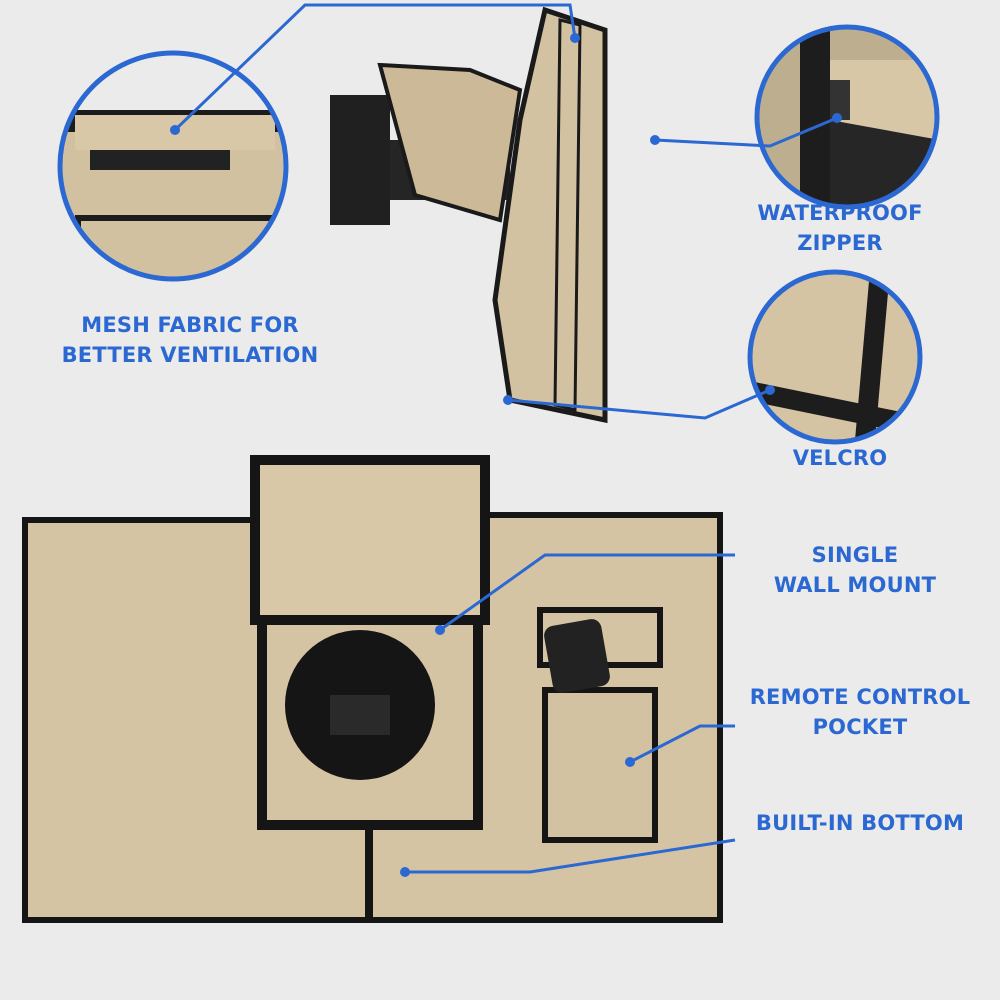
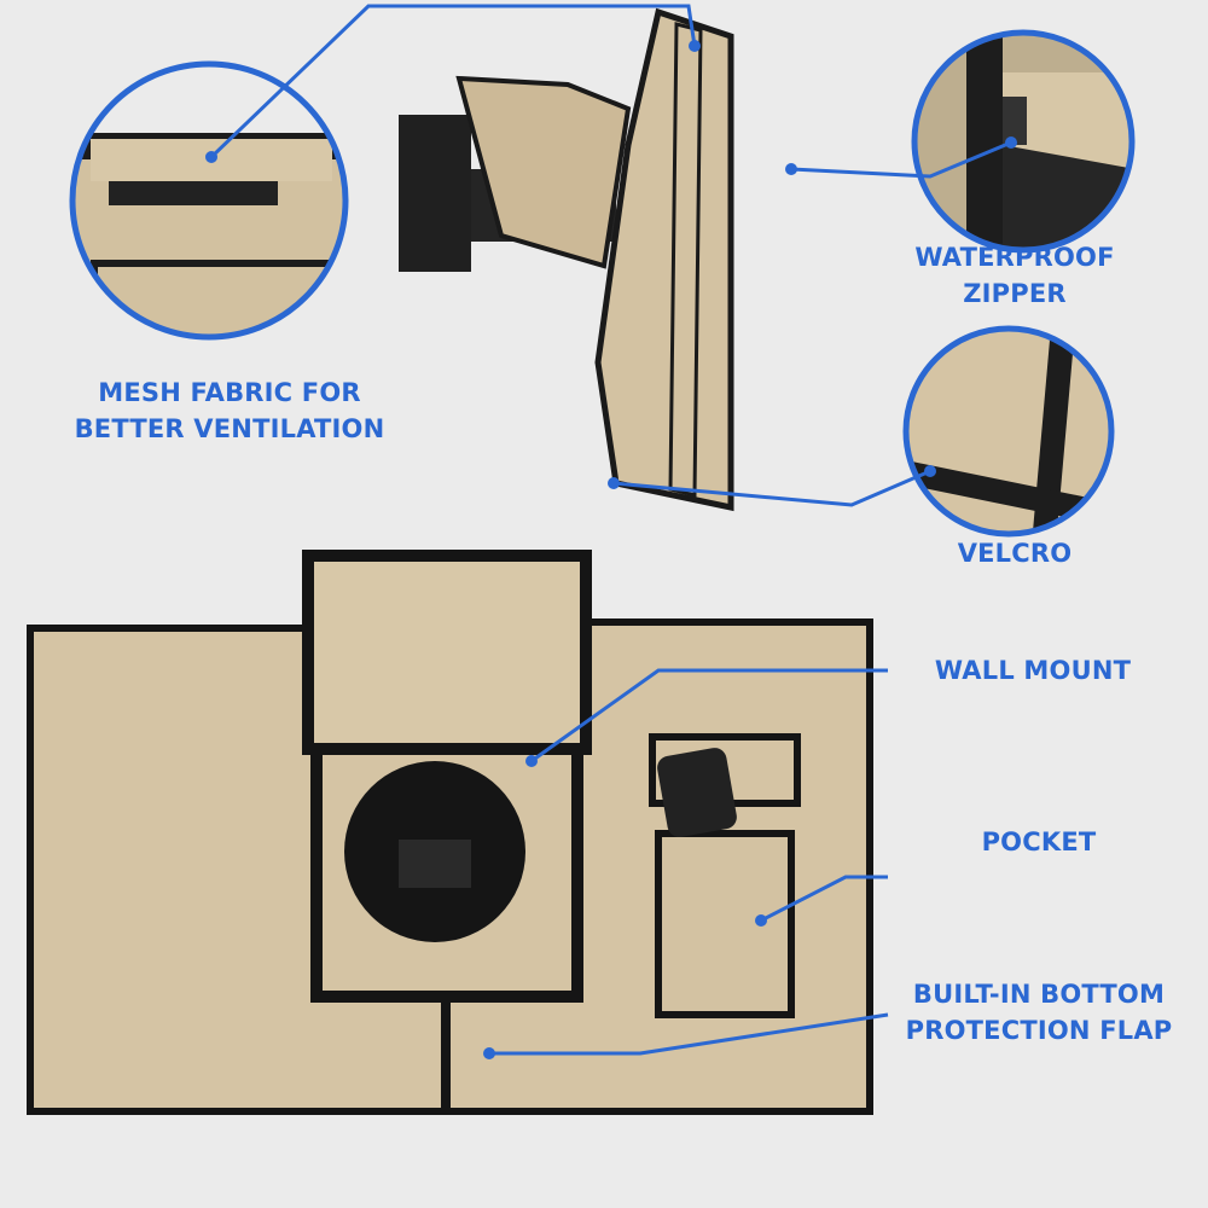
  MESH FABRIC FOR
  BETTER VENTILATION
  WATERPROOF
  ZIPPER
  VELCRO
- SINGLE
  WALL MOUNT
- REMOTE CONTROL
  POCKET
  BUILT-IN BOTTOM
+ PROTECTION FLAP
